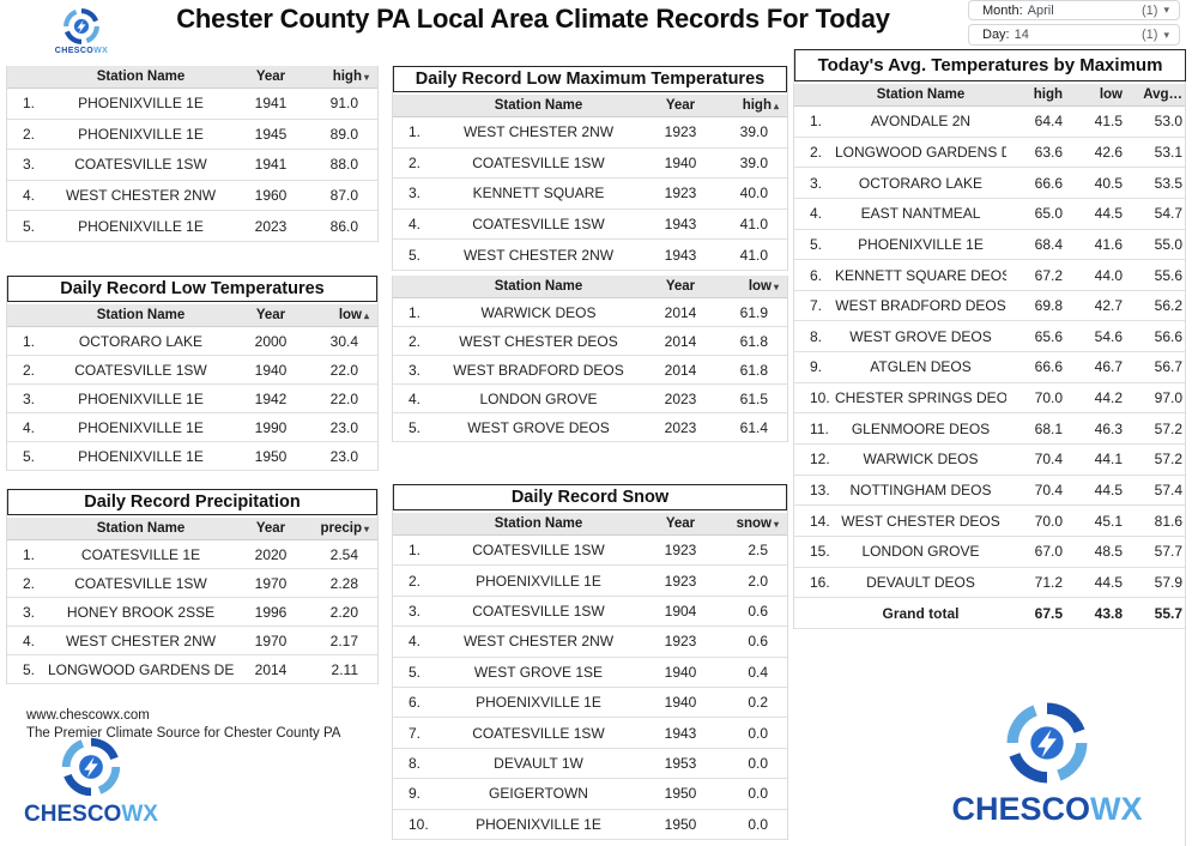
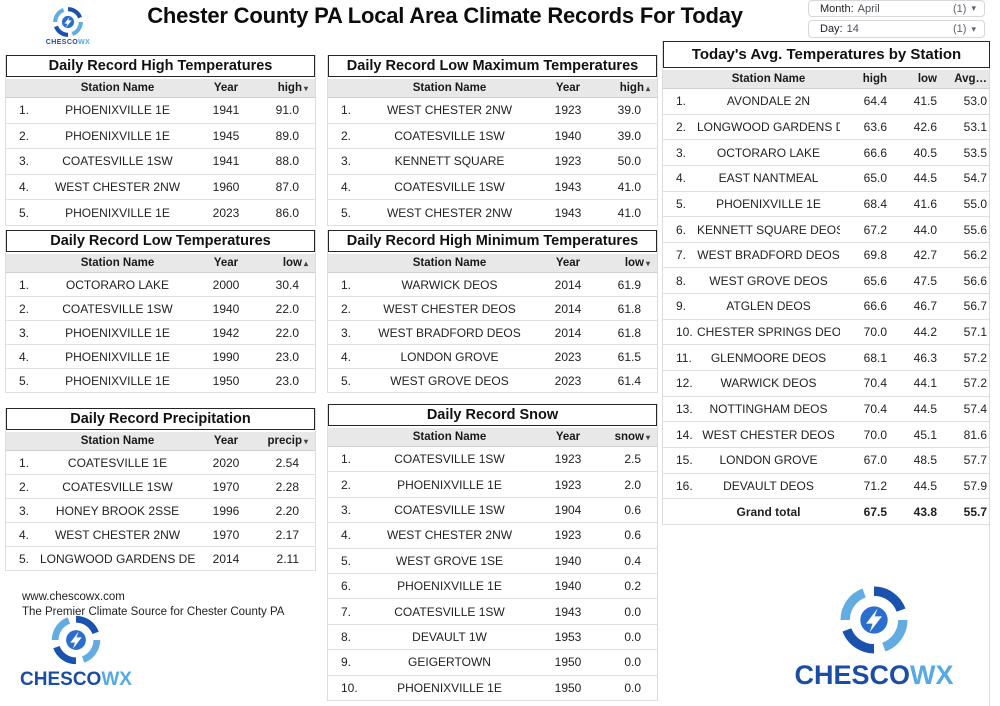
  Chester County PA Local Area Climate Records For Today
  Month:
  April
  (1)
  ▾
  Day:
  14
  (1)
  ▾
+ Daily Record High Temperatures
  Station Name
  Year
  high
  ▾
  1.
  PHOENIXVILLE 1E
  1941
  91.0
  2.
  PHOENIXVILLE 1E
  1945
  89.0
  3.
  COATESVILLE 1SW
  1941
  88.0
  4.
  WEST CHESTER 2NW
  1960
  87.0
  5.
  PHOENIXVILLE 1E
  2023
  86.0
  Daily Record Low Maximum Temperatures
  Station Name
  Year
  high
  ▴
  1.
  WEST CHESTER 2NW
  1923
  39.0
  2.
  COATESVILLE 1SW
  1940
  39.0
  3.
  KENNETT SQUARE
  1923
- 40.0
+ 50.0
  4.
  COATESVILLE 1SW
  1943
  41.0
  5.
  WEST CHESTER 2NW
  1943
  41.0
  Daily Record Low Temperatures
  Station Name
  Year
  low
  ▴
  1.
  OCTORARO LAKE
  2000
  30.4
  2.
  COATESVILLE 1SW
  1940
  22.0
  3.
  PHOENIXVILLE 1E
  1942
  22.0
  4.
  PHOENIXVILLE 1E
  1990
  23.0
  5.
  PHOENIXVILLE 1E
  1950
  23.0
+ Daily Record High Minimum Temperatures
  Station Name
  Year
  low
  ▾
  1.
  WARWICK DEOS
  2014
  61.9
  2.
  WEST CHESTER DEOS
  2014
  61.8
  3.
  WEST BRADFORD DEOS
  2014
  61.8
  4.
  LONDON GROVE
  2023
  61.5
  5.
  WEST GROVE DEOS
  2023
  61.4
  Daily Record Precipitation
  Station Name
  Year
  precip
  ▾
  1.
  COATESVILLE 1E
  2020
  2.54
  2.
  COATESVILLE 1SW
  1970
  2.28
  3.
  HONEY BROOK 2SSE
  1996
  2.20
  4.
  WEST CHESTER 2NW
  1970
  2.17
  5.
  LONGWOOD GARDENS DE
  2014
  2.11
  Daily Record Snow
  Station Name
  Year
  snow
  ▾
  1.
  COATESVILLE 1SW
  1923
  2.5
  2.
  PHOENIXVILLE 1E
  1923
  2.0
  3.
  COATESVILLE 1SW
  1904
  0.6
  4.
  WEST CHESTER 2NW
  1923
  0.6
  5.
  WEST GROVE 1SE
  1940
  0.4
  6.
  PHOENIXVILLE 1E
  1940
  0.2
  7.
  COATESVILLE 1SW
  1943
  0.0
  8.
  DEVAULT 1W
  1953
  0.0
  9.
  GEIGERTOWN
  1950
  0.0
  10.
  PHOENIXVILLE 1E
  1950
  0.0
- Today's Avg. Temperatures by Maximum
+ Today's Avg. Temperatures by Station
  Station Name
  high
  low
  Avg…
  1.
  AVONDALE 2N
  64.4
  41.5
  53.0
  2.
  LONGWOOD GARDENS
  63.6
  42.6
  53.1
  3.
  OCTORARO LAKE
  66.6
  40.5
  53.5
  4.
  EAST NANTMEAL
  65.0
  44.5
  54.7
  5.
  PHOENIXVILLE 1E
  68.4
  41.6
  55.0
  6.
  KENNETT SQUARE DEO
  67.2
  44.0
  55.6
  7.
  WEST BRADFORD DEOS
  69.8
  42.7
  56.2
  8.
  WEST GROVE DEOS
  65.6
- 54.6
+ 47.5
  56.6
  9.
  ATGLEN DEOS
  66.6
  46.7
  56.7
  10.
  CHESTER SPRINGS DEO
  70.0
  44.2
- 97.0
+ 57.1
  11.
  GLENMOORE DEOS
  68.1
  46.3
  57.2
  12.
  WARWICK DEOS
  70.4
  44.1
  57.2
  13.
  NOTTINGHAM DEOS
  70.4
  44.5
  57.4
  14.
  WEST CHESTER DEOS
  70.0
  45.1
  81.6
  15.
  LONDON GROVE
  67.0
  48.5
  57.7
  16.
  DEVAULT DEOS
  71.2
  44.5
  57.9
  Grand total
  67.5
  43.8
  55.7
  www.chescowx.com
  The Premier Climate Source for Chester County PA
  CHESCOWX
  CHESCOWX
